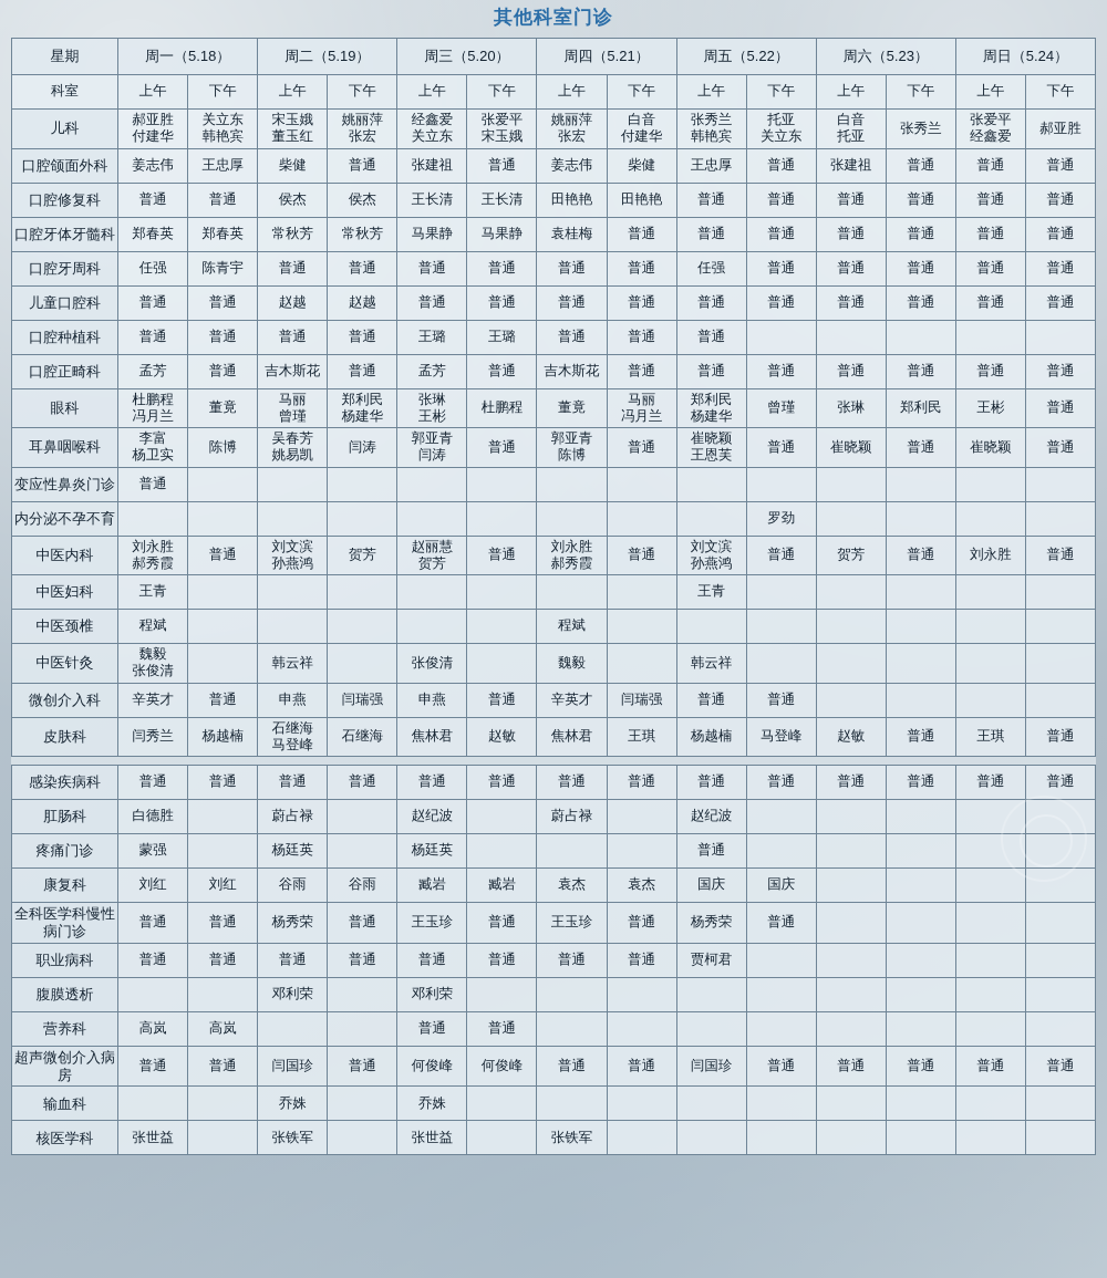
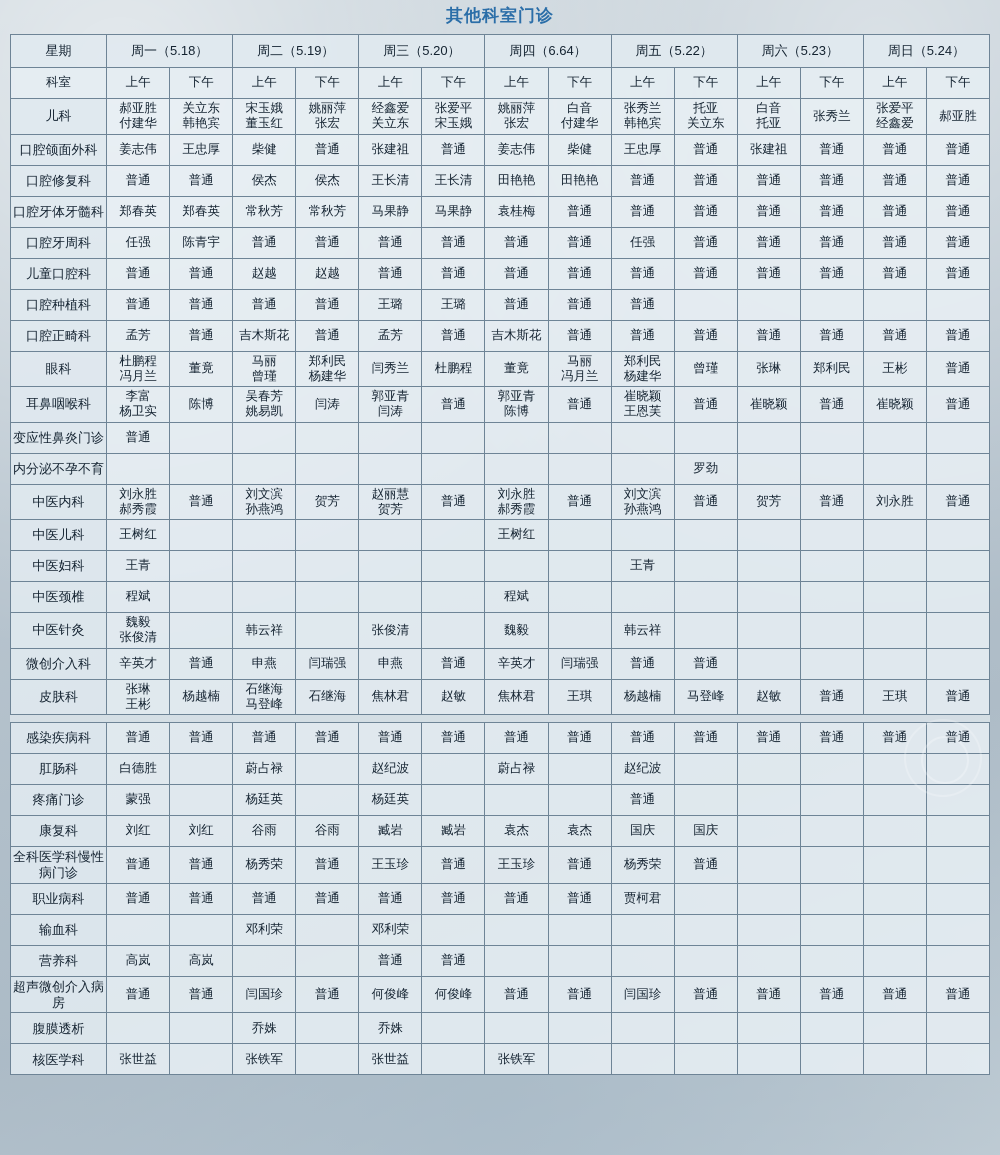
  其他科室门诊
- 星期	周一（5.18）	周二（5.19）	周三（5.20）	周四（5.21）	周五（5.22）	周六（5.23）	周日（5.24）
+ 星期	周一（5.18）	周二（5.19）	周三（5.20）	周四（6.64）	周五（5.22）	周六（5.23）	周日（5.24）
  科室	上午	下午	上午	下午	上午	下午	上午	下午	上午	下午	上午	下午	上午	下午
  儿科	郝亚胜 付建华	关立东 韩艳宾	宋玉娥 董玉红	姚丽萍 张宏	经鑫爱 关立东	张爱平 宋玉娥	姚丽萍 张宏	白音 付建华	张秀兰 韩艳宾	托亚 关立东	白音 托亚	张秀兰	张爱平 经鑫爱	郝亚胜
  口腔颌面外科	姜志伟	王忠厚	柴健	普通	张建祖	普通	姜志伟	柴健	王忠厚	普通	张建祖	普通	普通	普通
  口腔修复科	普通	普通	侯杰	侯杰	王长清	王长清	田艳艳	田艳艳	普通	普通	普通	普通	普通	普通
  口腔牙体牙髓科	郑春英	郑春英	常秋芳	常秋芳	马果静	马果静	袁桂梅	普通	普通	普通	普通	普通	普通	普通
  口腔牙周科	任强	陈青宇	普通	普通	普通	普通	普通	普通	任强	普通	普通	普通	普通	普通
  儿童口腔科	普通	普通	赵越	赵越	普通	普通	普通	普通	普通	普通	普通	普通	普通	普通
  口腔种植科	普通	普通	普通	普通	王璐	王璐	普通	普通	普通
  口腔正畸科	孟芳	普通	吉木斯花	普通	孟芳	普通	吉木斯花	普通	普通	普通	普通	普通	普通	普通
- 眼科	杜鹏程 冯月兰	董竟	马丽 曾瑾	郑利民 杨建华	张琳 王彬	杜鹏程	董竟	马丽 冯月兰	郑利民 杨建华	曾瑾	张琳	郑利民	王彬	普通
+ 眼科	杜鹏程 冯月兰	董竟	马丽 曾瑾	郑利民 杨建华	闫秀兰	杜鹏程	董竟	马丽 冯月兰	郑利民 杨建华	曾瑾	张琳	郑利民	王彬	普通
  耳鼻咽喉科	李富 杨卫实	陈博	吴春芳 姚易凯	闫涛	郭亚青 闫涛	普通	郭亚青 陈博	普通	崔晓颖 王恩芙	普通	崔晓颖	普通	崔晓颖	普通
  变应性鼻炎门诊	普通
  内分泌不孕不育										罗劲
  中医内科	刘永胜 郝秀霞	普通	刘文滨 孙燕鸿	贺芳	赵丽慧 贺芳	普通	刘永胜 郝秀霞	普通	刘文滨 孙燕鸿	普通	贺芳	普通	刘永胜	普通
+ 中医儿科	王树红						王树红
  中医妇科	王青								王青
  中医颈椎	程斌						程斌
  中医针灸	魏毅 张俊清		韩云祥		张俊清		魏毅		韩云祥
  微创介入科	辛英才	普通	申燕	闫瑞强	申燕	普通	辛英才	闫瑞强	普通	普通
- 皮肤科	闫秀兰	杨越楠	石继海 马登峰	石继海	焦林君	赵敏	焦林君	王琪	杨越楠	马登峰	赵敏	普通	王琪	普通
+ 皮肤科	张琳 王彬	杨越楠	石继海 马登峰	石继海	焦林君	赵敏	焦林君	王琪	杨越楠	马登峰	赵敏	普通	王琪	普通
  感染疾病科	普通	普通	普通	普通	普通	普通	普通	普通	普通	普通	普通	普通	普通	普通
  肛肠科	白德胜		蔚占禄		赵纪波		蔚占禄		赵纪波
  疼痛门诊	蒙强		杨廷英		杨廷英				普通
  康复科	刘红	刘红	谷雨	谷雨	臧岩	臧岩	袁杰	袁杰	国庆	国庆
  全科医学科慢性病门诊	普通	普通	杨秀荣	普通	王玉珍	普通	王玉珍	普通	杨秀荣	普通
  职业病科	普通	普通	普通	普通	普通	普通	普通	普通	贾柯君
- 腹膜透析			邓利荣		邓利荣
+ 输血科			邓利荣		邓利荣
  营养科	高岚	高岚			普通	普通
  超声微创介入病房	普通	普通	闫国珍	普通	何俊峰	何俊峰	普通	普通	闫国珍	普通	普通	普通	普通	普通
- 输血科			乔姝		乔姝
+ 腹膜透析			乔姝		乔姝
  核医学科	张世益		张铁军		张世益		张铁军
